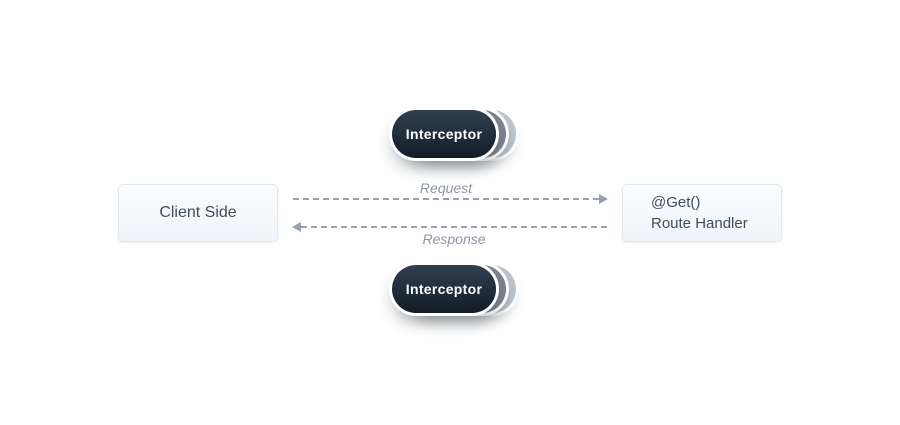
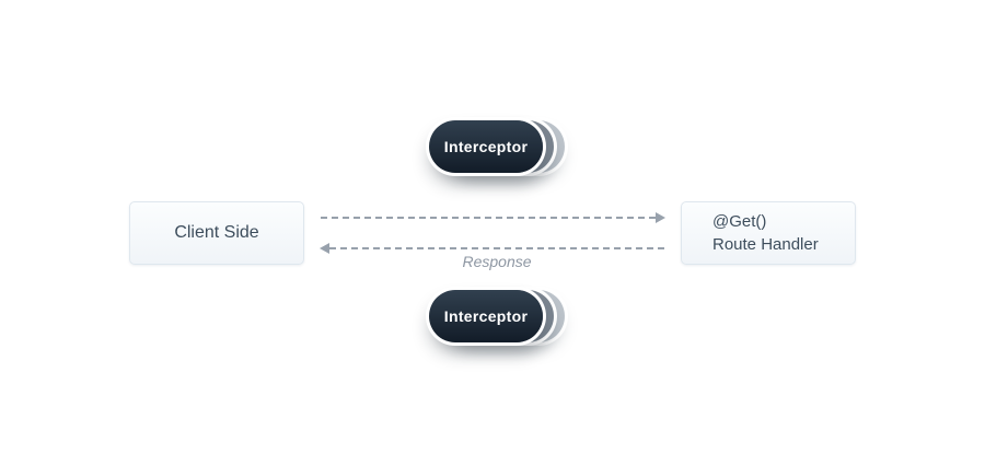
  Interceptor
  Client Side
  @Get()
  Route Handler
- Request
  Response
  Interceptor
